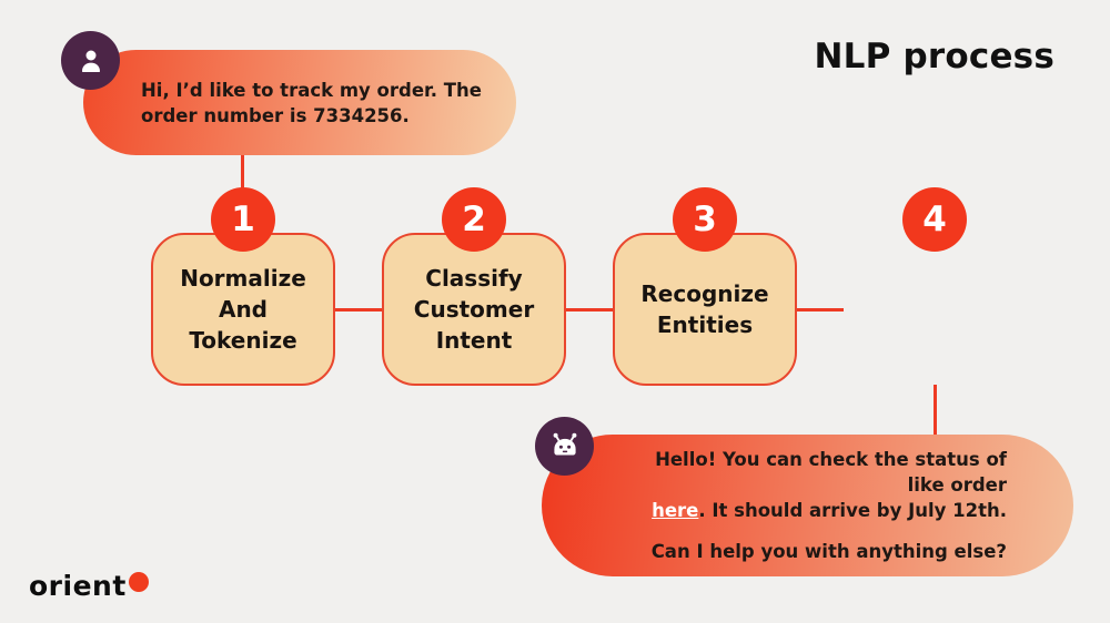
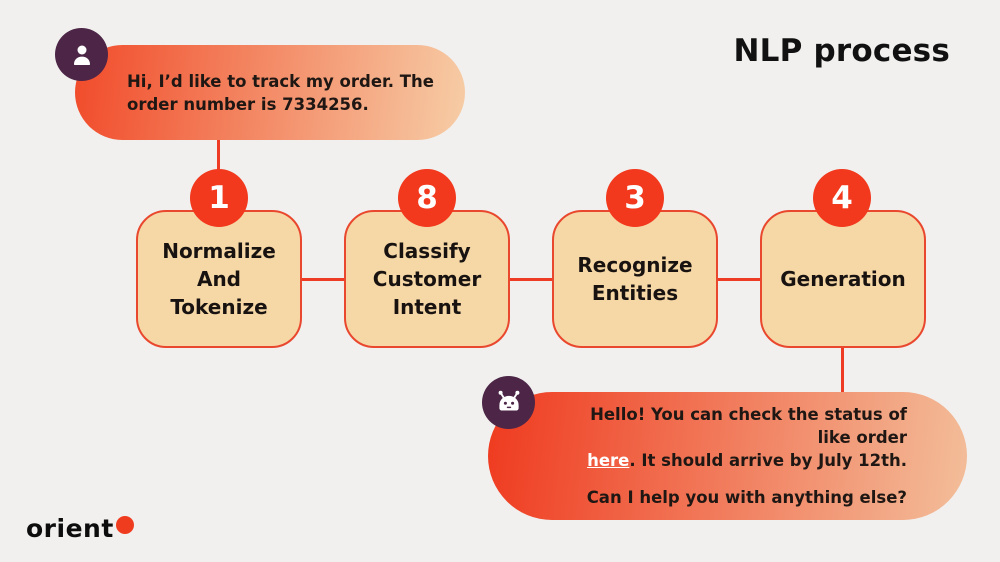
  NLP process
  Hi, I’d like to track my order. The order number is 7334256.
  Normalize
  And
  Tokenize
  Classify
  Customer
  Intent
  Recognize
  Entities
+ Generation
  1
- 2
+ 8
  3
  4
  Hello! You can check the status of like order
  here. It should arrive by July 12th.
  Can I help you with anything else?
  orient
